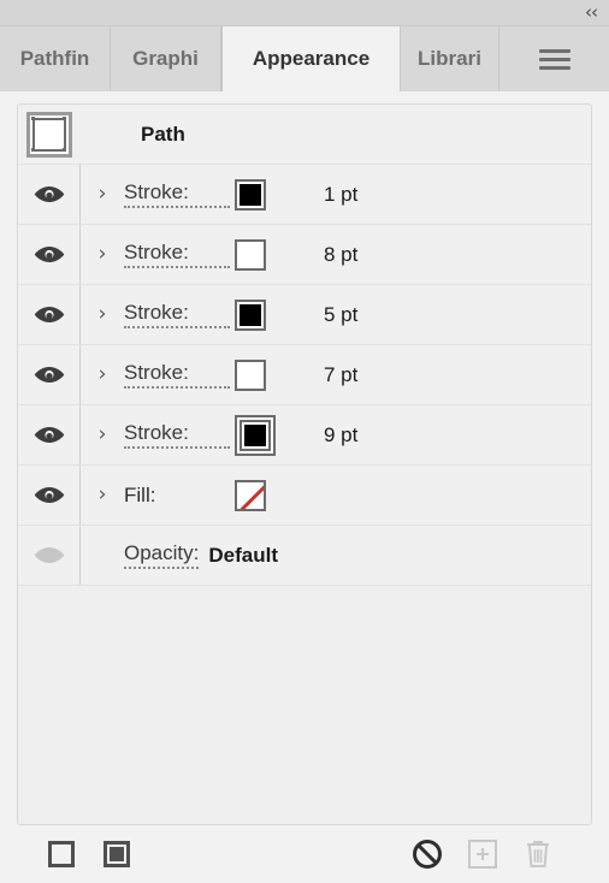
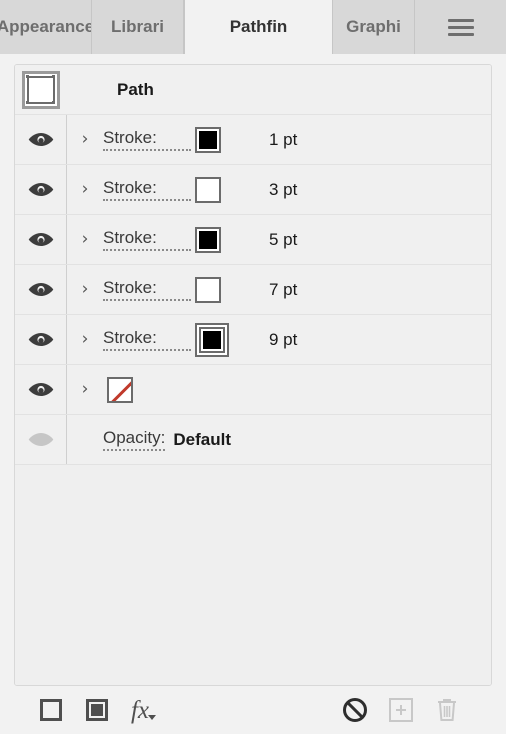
- ‹‹
- Pathfin
+ Appearance
- Graphi
+ Librari
- Appearance
+ Pathfin
- Librari
+ Graphi
  Path
  ›
  Stroke:
  1 pt
  ›
  Stroke:
- 8 pt
+ 3 pt
  ›
  Stroke:
  5 pt
  ›
  Stroke:
  7 pt
  ›
  Stroke:
  9 pt
  ›
- Fill:
  Opacity:
  Default
+ fx
